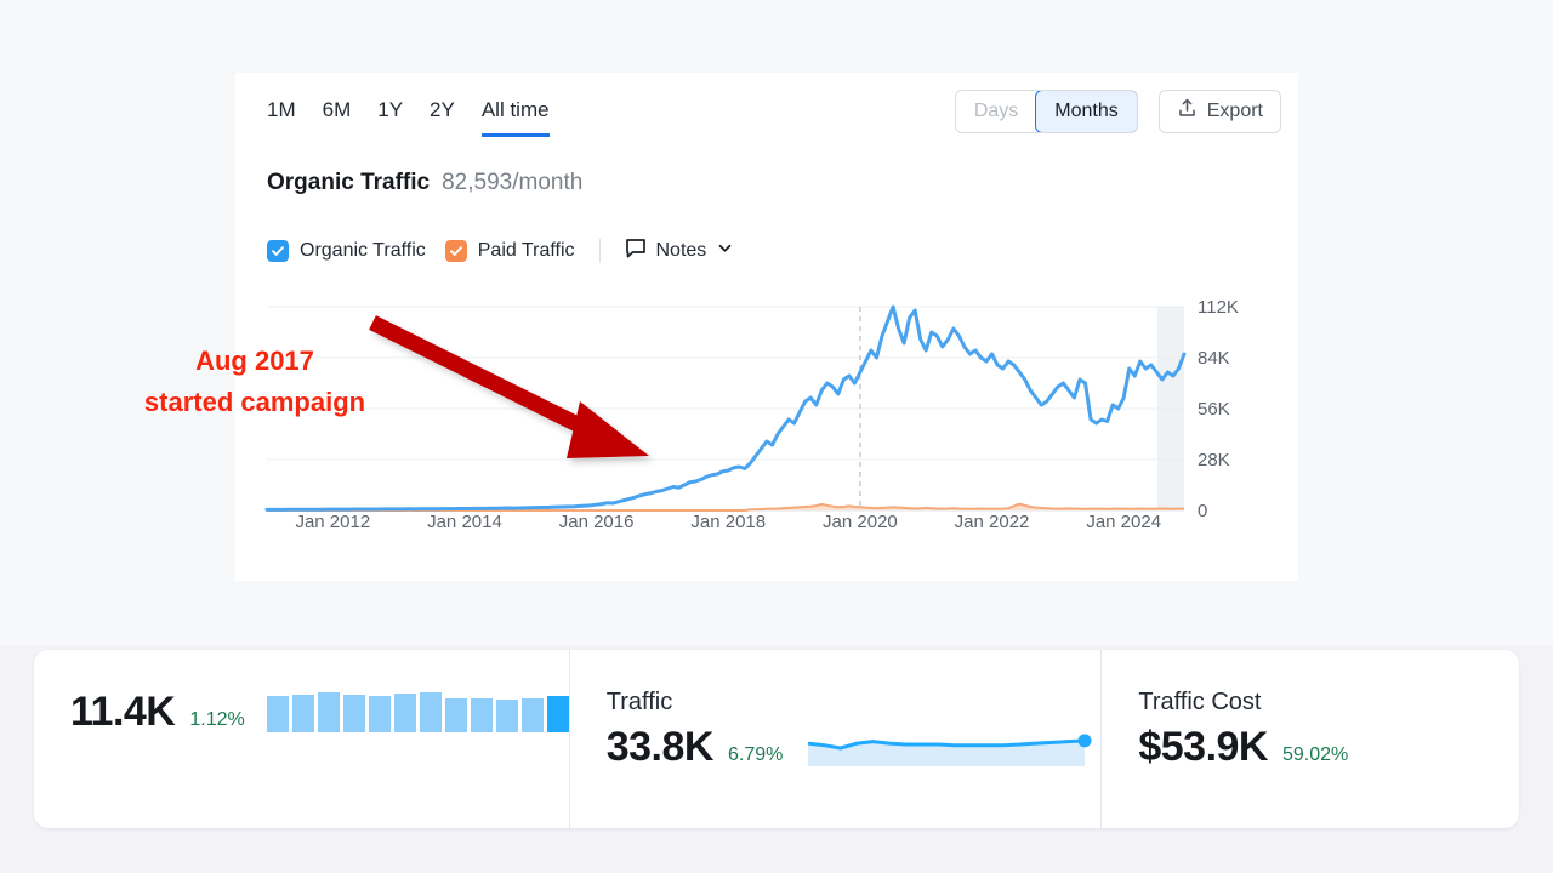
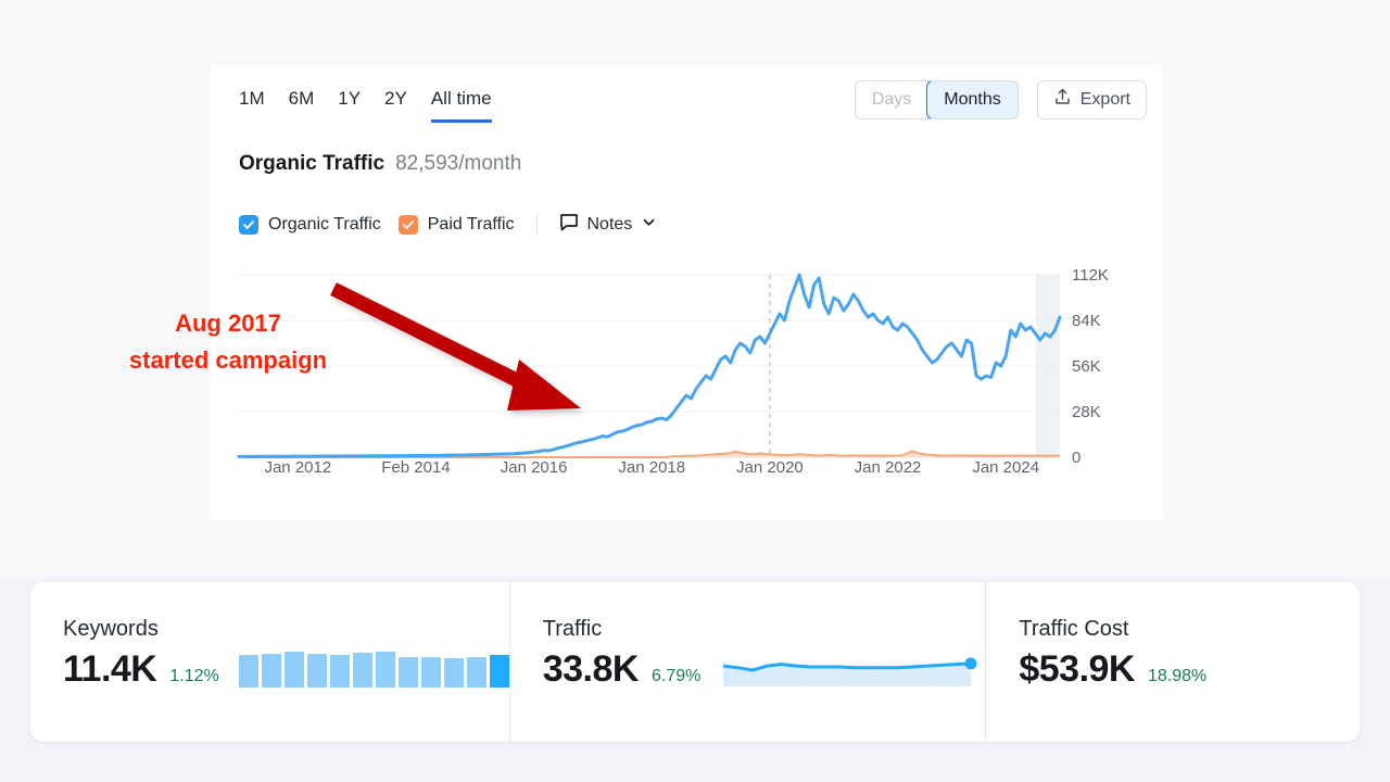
  1M
  6M
  1Y
  2Y
  All time
  Days
  Months
  Export
  Organic Traffic
  82,593/month
  Organic Traffic
  Paid Traffic
  Notes
  0
  28K
  56K
  84K
  112K
  Jan 2012
- Jan 2014
+ Feb 2014
  Jan 2016
  Jan 2018
  Jan 2020
  Jan 2022
  Jan 2024
  Aug 2017
  started campaign
+ Keywords
  11.4K
  1.12%
  Traffic
  33.8K
  6.79%
  Traffic Cost
  $53.9K
- 59.02%
+ 18.98%
